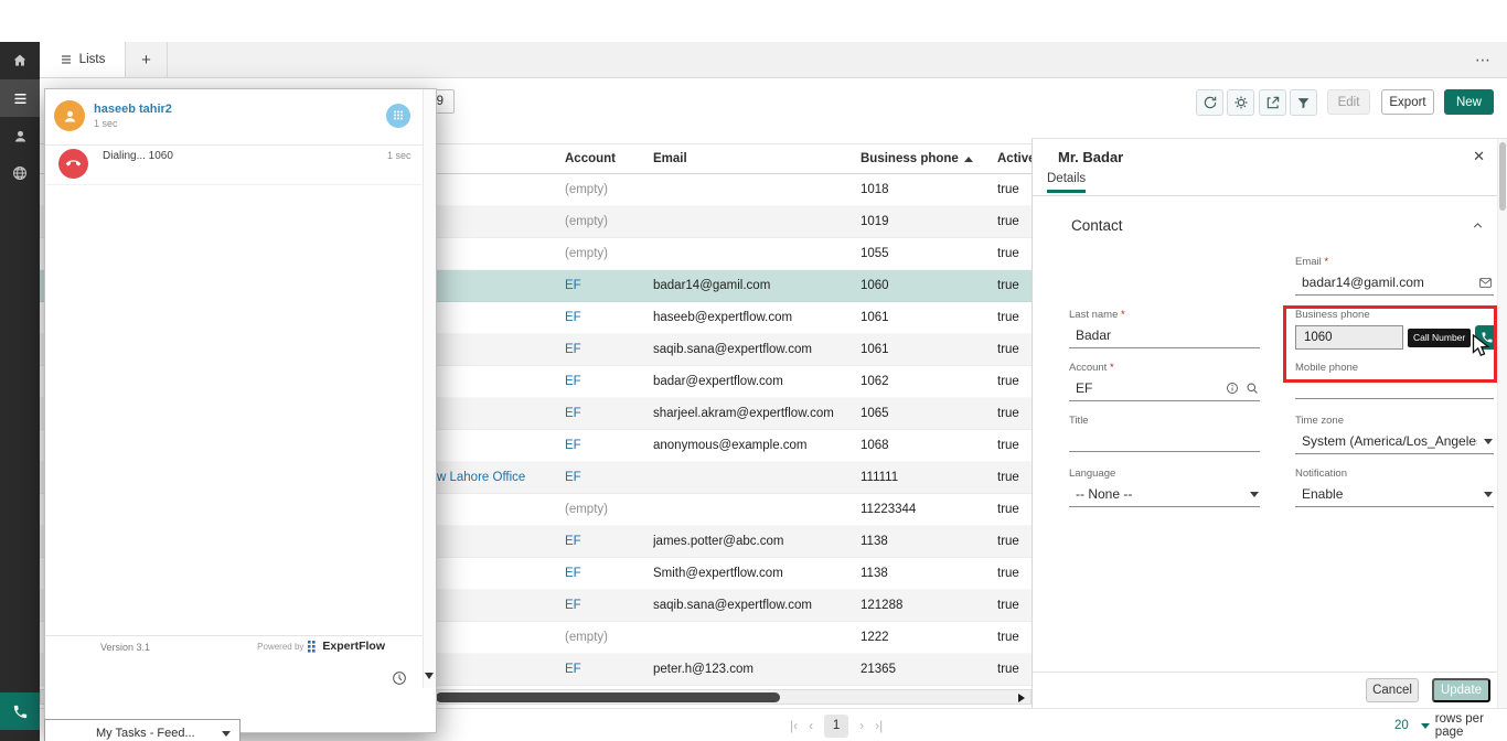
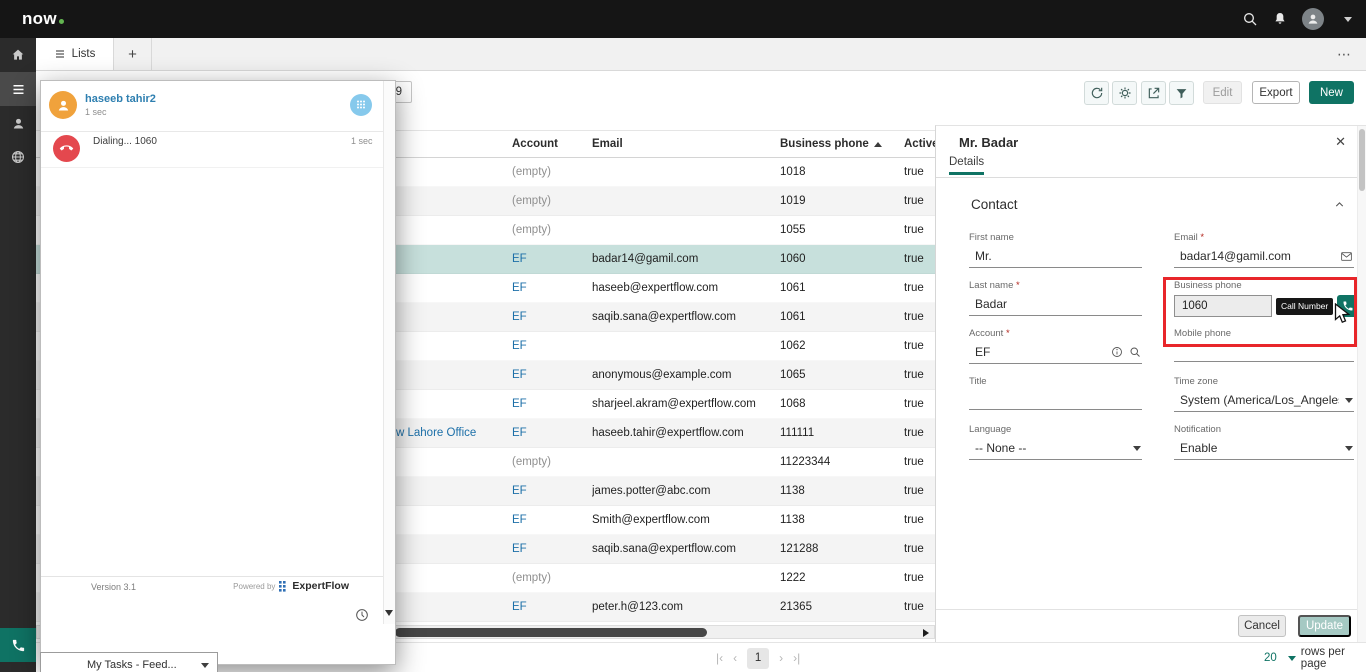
+ now
  Lists
  +
  ⋯
  9
  Edit
  Export
  New
  Account
  Email
  Business phone
  Activ
  (empty)
  1018
  true
  (empty)
  1019
  true
  (empty)
  1055
  true
  EF
  badar14@gamil.com
  1060
  true
  EF
  haseeb@expertflow.com
  1061
  true
  EF
  saqib.sana@expertflow.com
  1061
  true
  EF
- badar@expertflow.com
  1062
  true
  EF
- sharjeel.akram@expertflow.com
+ anonymous@example.com
  1065
  true
  EF
- anonymous@example.com
+ sharjeel.akram@expertflow.com
  1068
  true
  w Lahore Office
  EF
+ haseeb.tahir@expertflow.com
  111111
  true
  (empty)
  11223344
  true
  EF
  james.potter@abc.com
  1138
  true
  EF
  Smith@expertflow.com
  1138
  true
  EF
  saqib.sana@expertflow.com
  121288
  true
  (empty)
  1222
  true
  EF
  peter.h@123.com
  21365
  true
  |‹
  ‹
  1
  ›
  ›|
  20
  rows per page
  Mr. Badar
  ✕
  Details
  Contact
+ First name
+ Mr.
  Email
  badar14@gamil.com
  Last name
  Badar
  Business phone
  1060
  Call Number
  Account
  EF
  Mobile phone
  Title
  Time zone
  System (America/Los_Angele
  Language
  -- None --
  Notification
  Enable
  Cancel
  Update
  haseeb tahir2
  1 sec
  Dialing... 1060
  1 sec
  Version 3.1
  Powered by
  ExpertFlow
  My Tasks - Feed...
